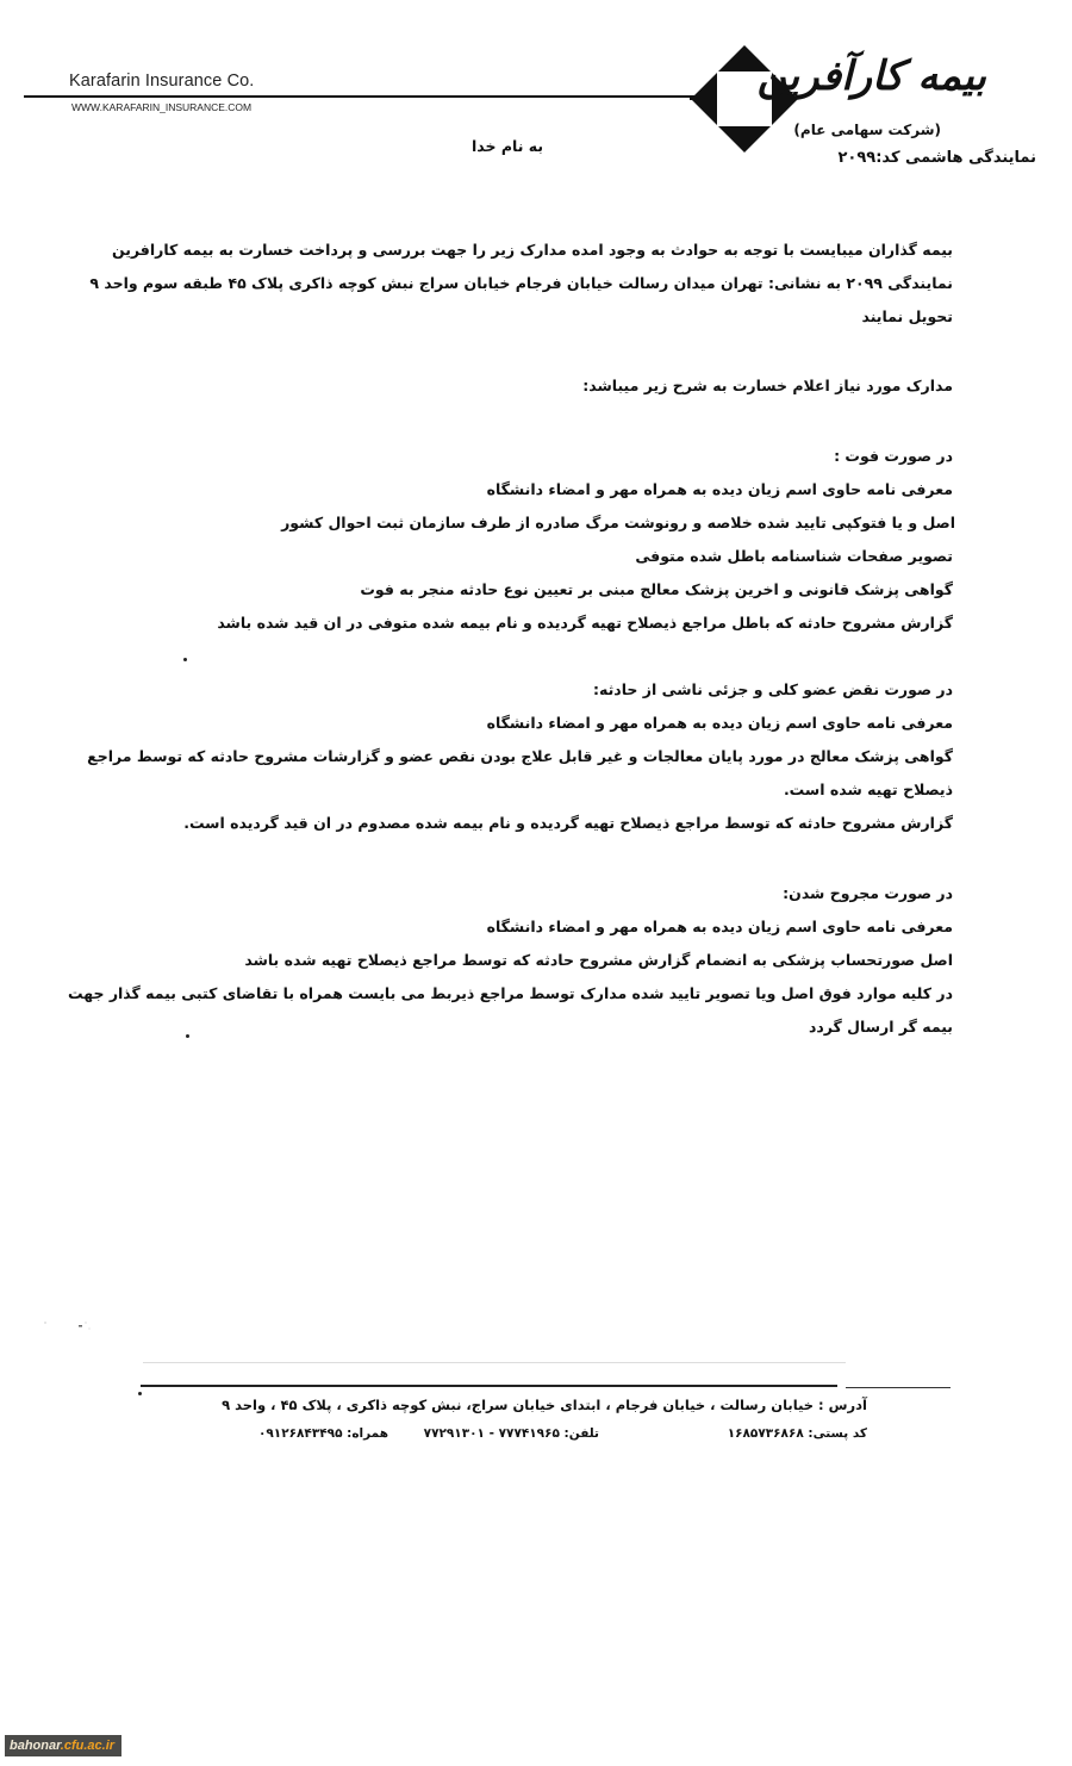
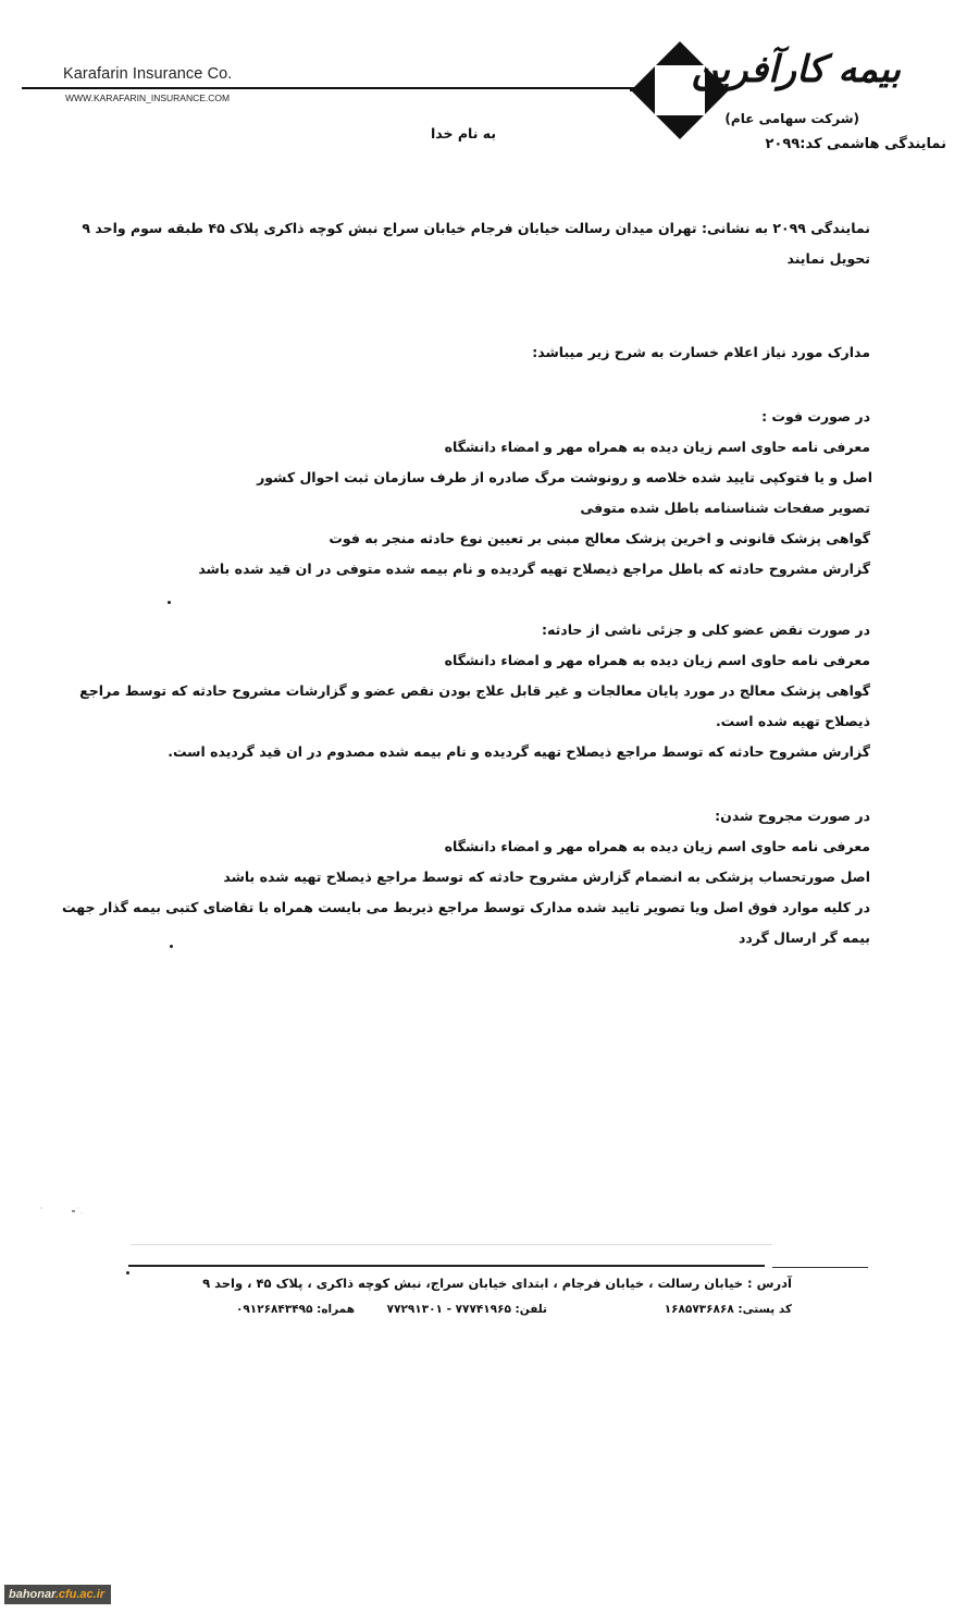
  Karafarin Insurance Co.
  WWW.KARAFARIN_INSURANCE.COM
  بیمه کارآفرین
  (شرکت سهامی عام)
  نمایندگی هاشمی کد:۲۰۹۹
  به نام خدا
- بیمه گذاران میبایست با توجه به حوادث به وجود امده مدارک زیر را جهت بررسی و پرداخت خسارت به بیمه کارافرین
  نمایندگی ۲۰۹۹ به نشانی: تهران میدان رسالت خیابان فرجام خیابان سراج نبش کوچه ذاکری پلاک ۴۵ طبقه سوم واحد ۹
  تحویل نمایند
  مدارک مورد نیاز اعلام خسارت به شرح زیر میباشد:
  در صورت فوت :
  معرفی نامه حاوی اسم زیان دیده به همراه مهر و امضاء دانشگاه
  اصل و یا فتوکپی تایید شده خلاصه و رونوشت مرگ صادره از طرف سازمان ثبت احوال کشور
  تصویر صفحات شناسنامه باطل شده متوفی
  گواهی پزشک قانونی و اخرین پزشک معالج مبنی بر تعیین نوع حادثه منجر به فوت
  گزارش مشروح حادثه که باطل مراجع ذیصلاح تهیه گردیده و نام بیمه شده متوفی در ان قید شده باشد
  در صورت نقض عضو کلی و جزئی ناشی از حادثه:
  معرفی نامه حاوی اسم زیان دیده به همراه مهر و امضاء دانشگاه
  گواهی پزشک معالج در مورد پایان معالجات و غیر قابل علاج بودن نقص عضو و گزارشات مشروح حادثه که توسط مراجع
  ذیصلاح تهیه شده است.
  گزارش مشروح حادثه که توسط مراجع ذیصلاح تهیه گردیده و نام بیمه شده مصدوم در ان قید گردیده است.
  در صورت مجروح شدن:
  معرفی نامه حاوی اسم زیان دیده به همراه مهر و امضاء دانشگاه
  اصل صورتحساب پزشکی به انضمام گزارش مشروح حادثه که توسط مراجع ذیصلاح تهیه شده باشد
  در کلیه موارد فوق اصل ویا تصویر تایید شده مدارک توسط مراجع ذیربط می بایست همراه با تقاضای کتبی بیمه گذار جهت
  بیمه گر ارسال گردد
  آدرس : خیابان رسالت ، خیابان فرجام ، ابتدای خیابان سراج، نبش کوچه ذاکری ، پلاک ۴۵ ، واحد ۹
  کد پستی: ۱۶۸۵۷۳۶۸۶۸
  تلفن: ۷۷۷۴۱۹۶۵ - ۷۷۲۹۱۳۰۱
  همراه: ۰۹۱۲۶۸۴۳۴۹۵
  bahonar.cfu.ac.ir
